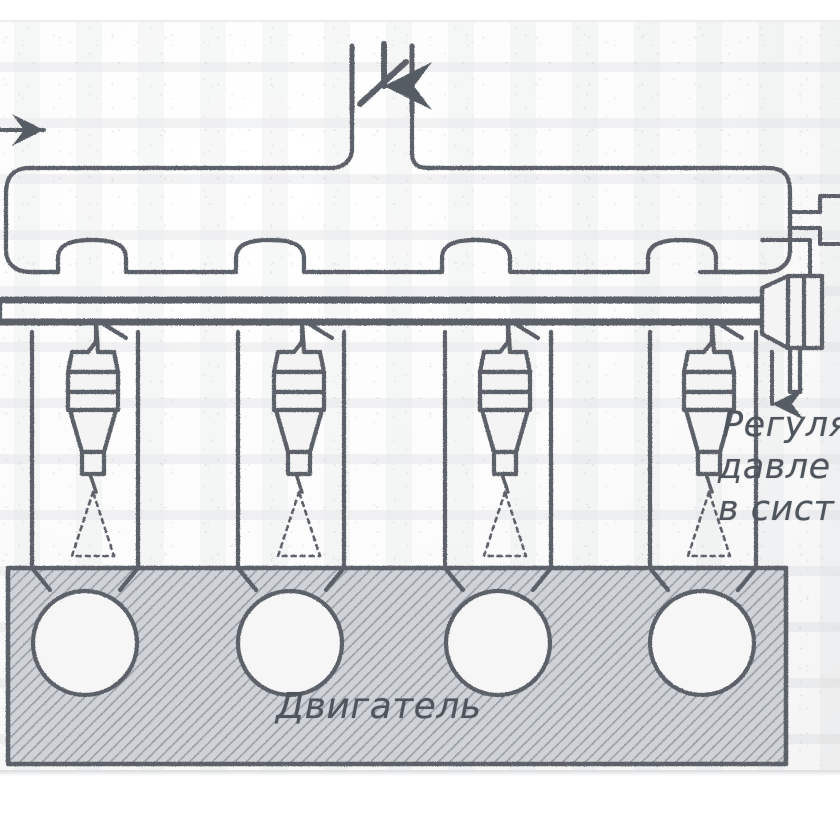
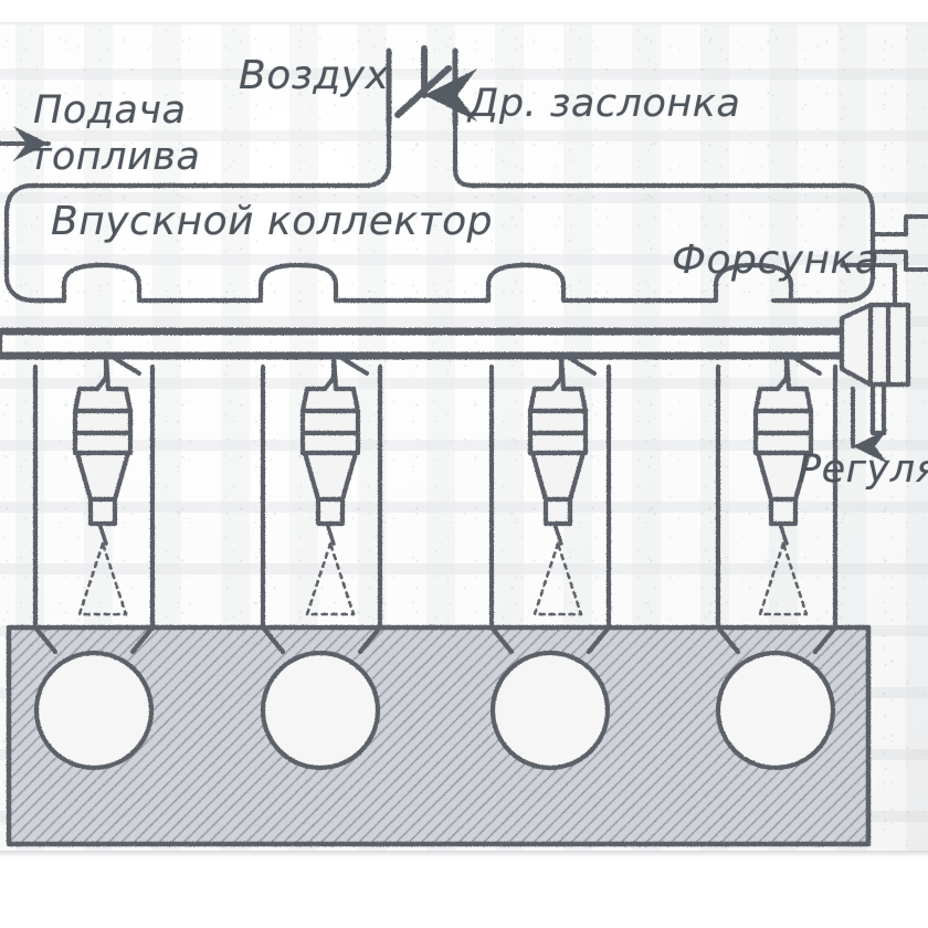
+ Воздух
+ Подача
+ топлива
+ Др. заслонка
+ Впускной коллектор
+ Форсунка
  Регуля
- давле
- в сист
- Двигатель
